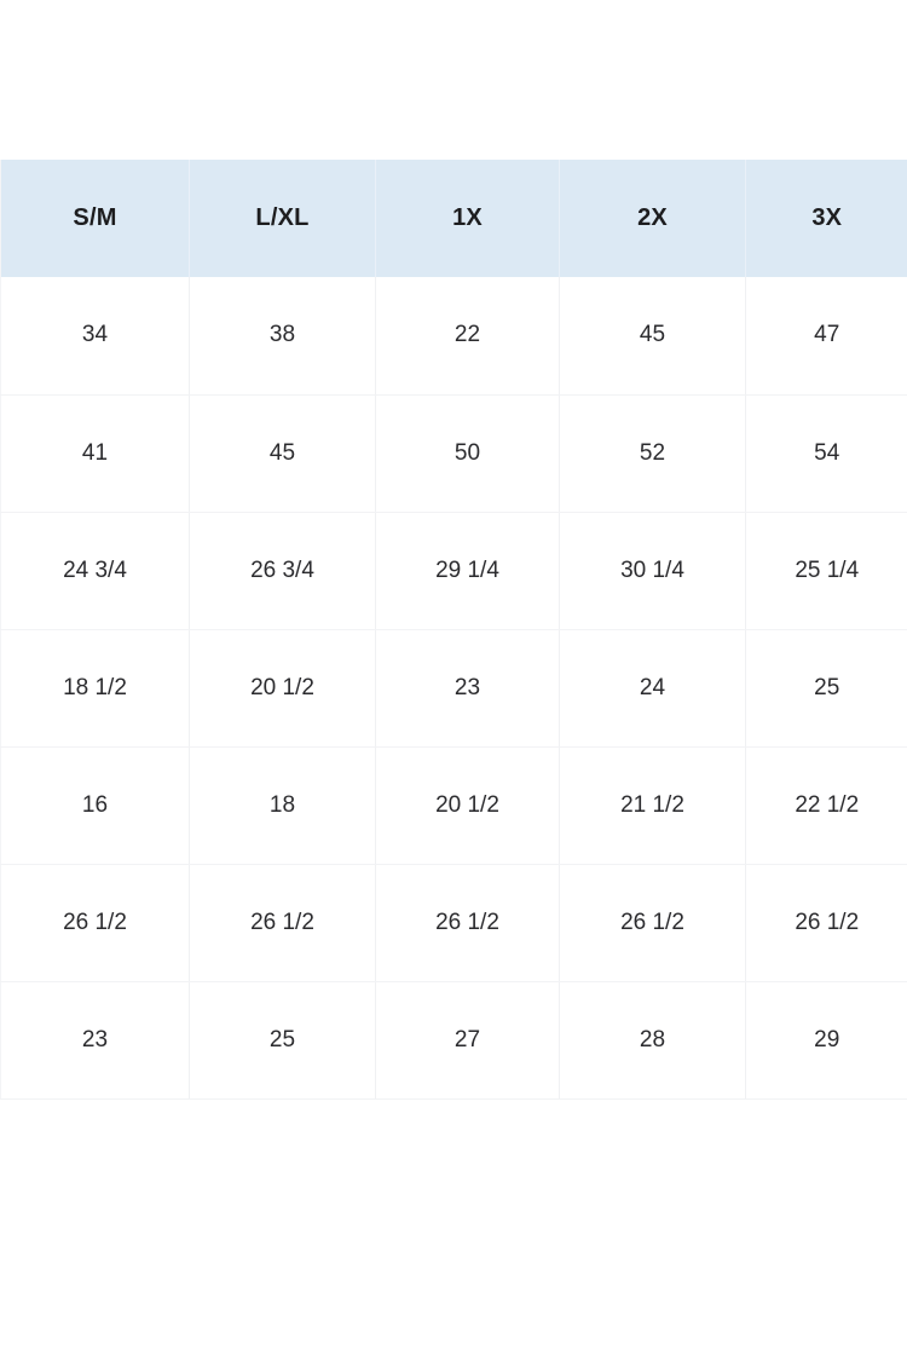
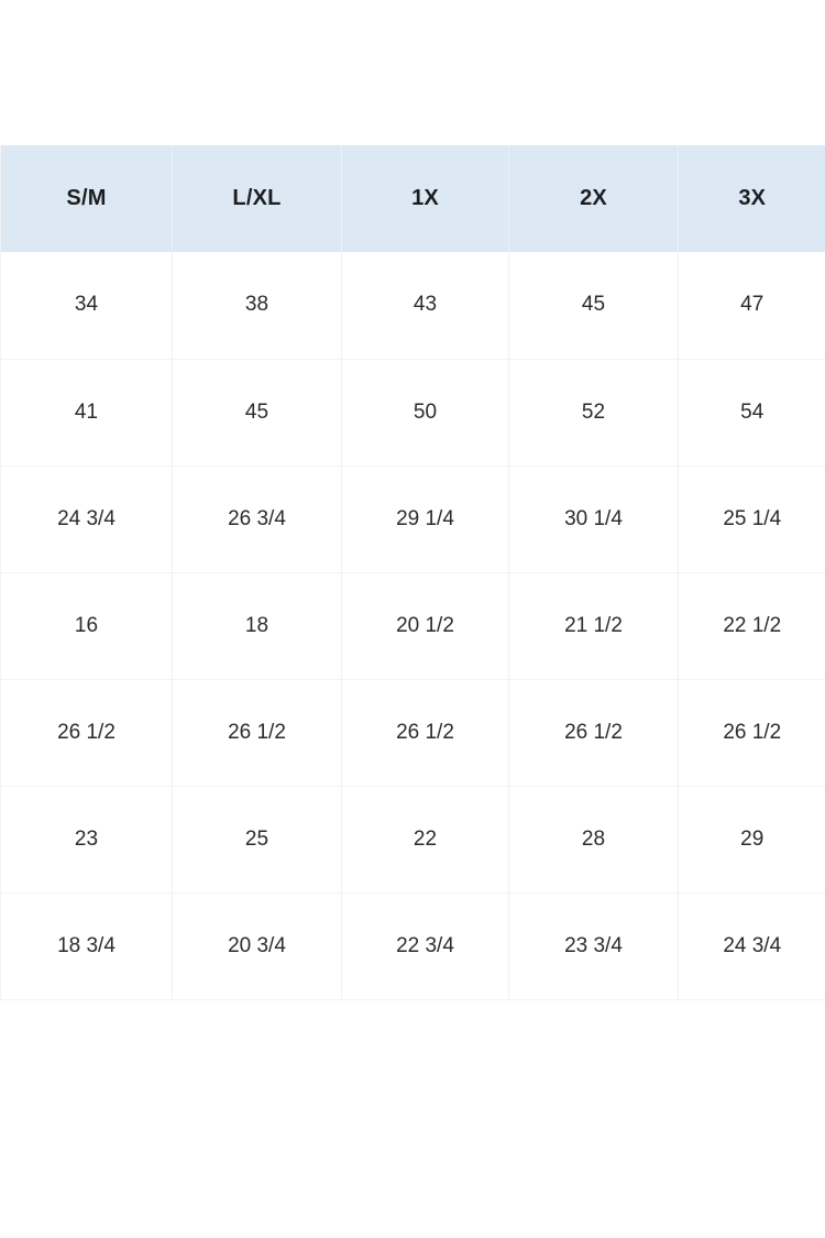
  S/M	L/XL	1X	2X	3X
- 34	38	22	45	47
+ 34	38	43	45	47
  41	45	50	52	54
  24 3/4	26 3/4	29 1/4	30 1/4	25 1/4
- 18 1/2	20 1/2	23	24	25
  16	18	20 1/2	21 1/2	22 1/2
  26 1/2	26 1/2	26 1/2	26 1/2	26 1/2
- 23	25	27	28	29
+ 23	25	22	28	29
+ 18 3/4	20 3/4	22 3/4	23 3/4	24 3/4
